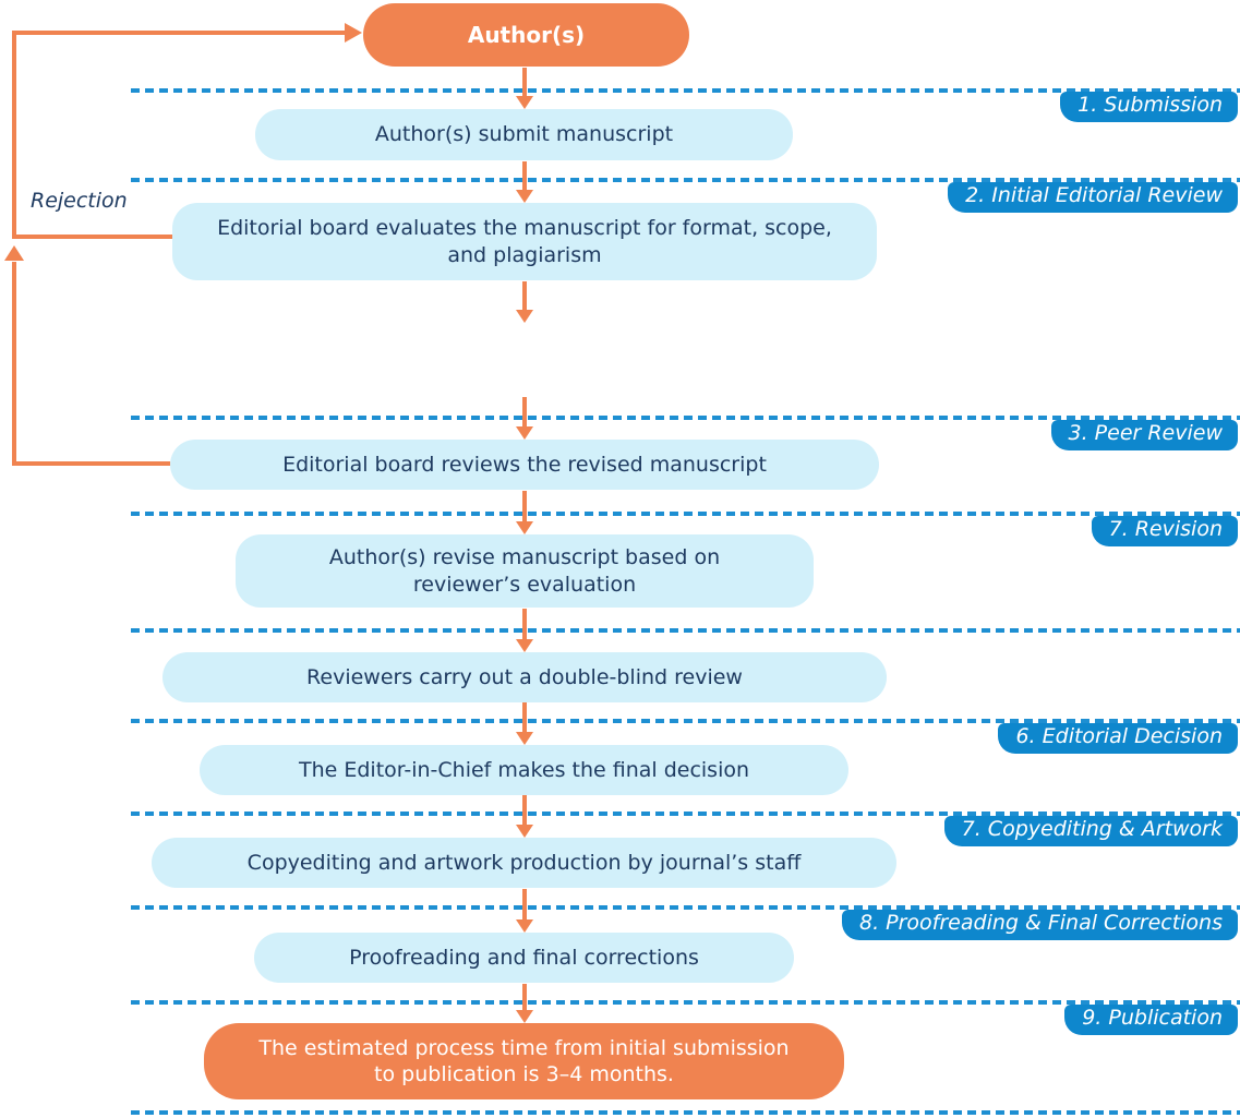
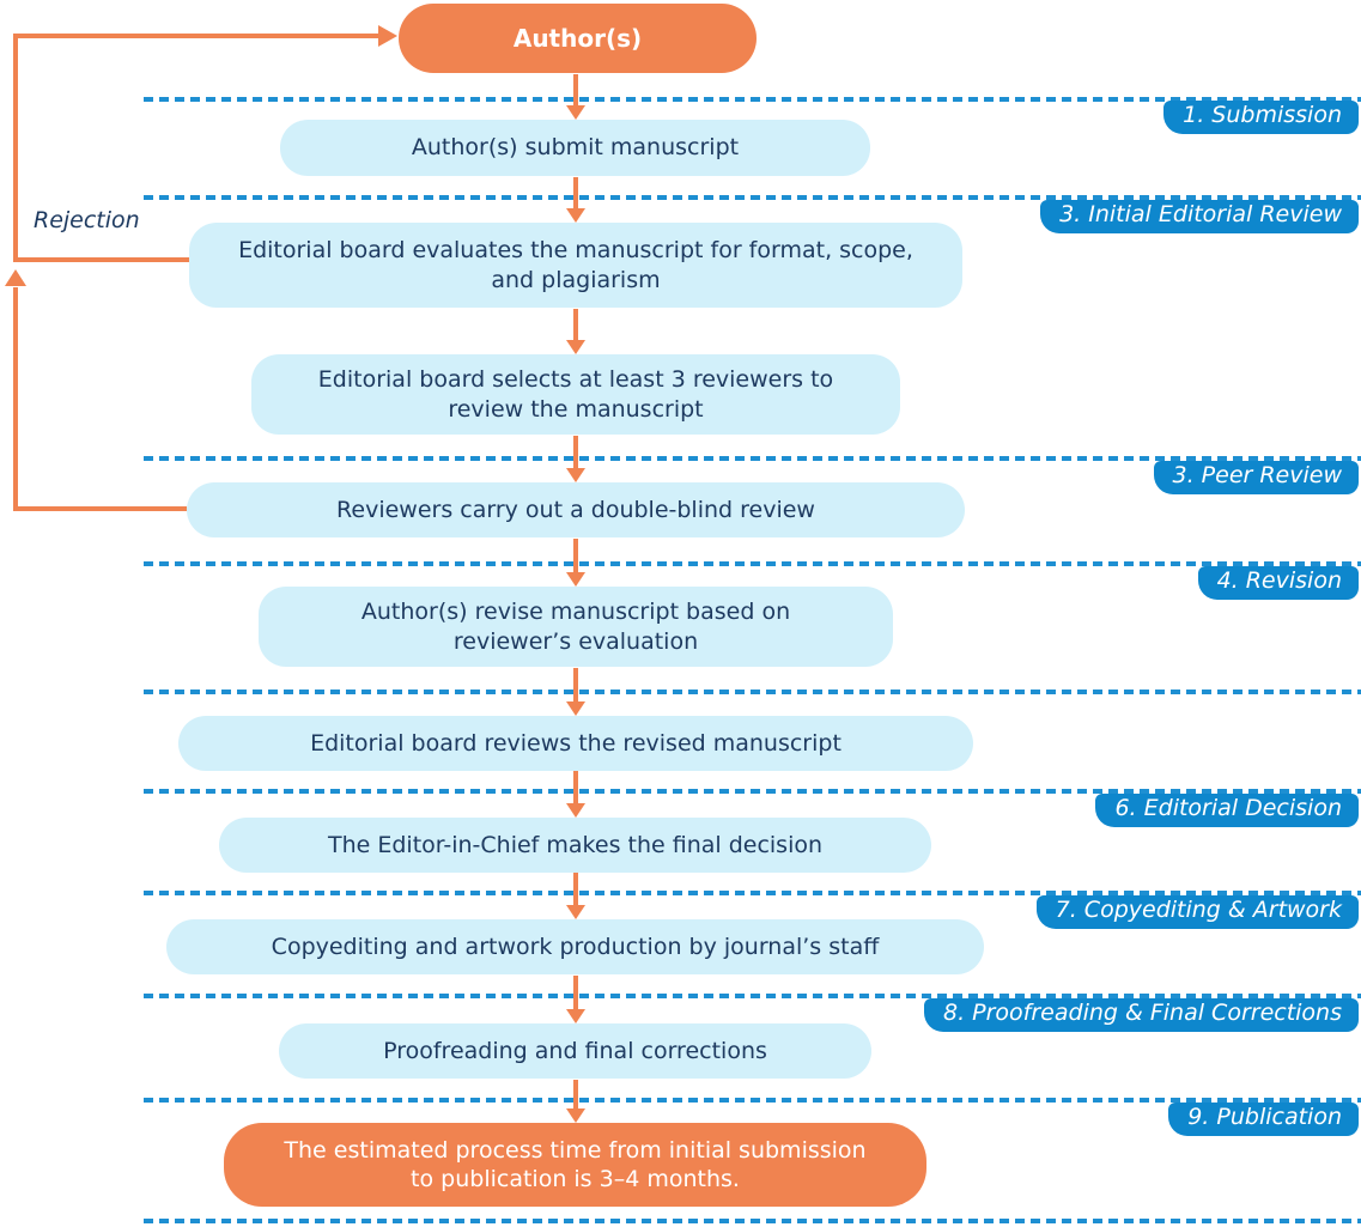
  1. Submission
- 2. Initial Editorial Review
+ 3. Initial Editorial Review
  3. Peer Review
- 7. Revision
+ 4. Revision
  6. Editorial Decision
  7. Copyediting & Artwork
  8. Proofreading & Final Corrections
  9. Publication
  Author(s)
  Author(s) submit manuscript
  Editorial board evaluates the manuscript for format, scope,
  and plagiarism
+ Editorial board selects at least 3 reviewers to
+ review the manuscript
- Editorial board reviews the revised manuscript
+ Reviewers carry out a double-blind review
  Author(s) revise manuscript based on
  reviewer’s evaluation
- Reviewers carry out a double-blind review
+ Editorial board reviews the revised manuscript
  The Editor-in-Chief makes the final decision
  Copyediting and artwork production by journal’s staff
  Proofreading and final corrections
  The estimated process time from initial submission
  to publication is 3–4 months.
  Rejection
